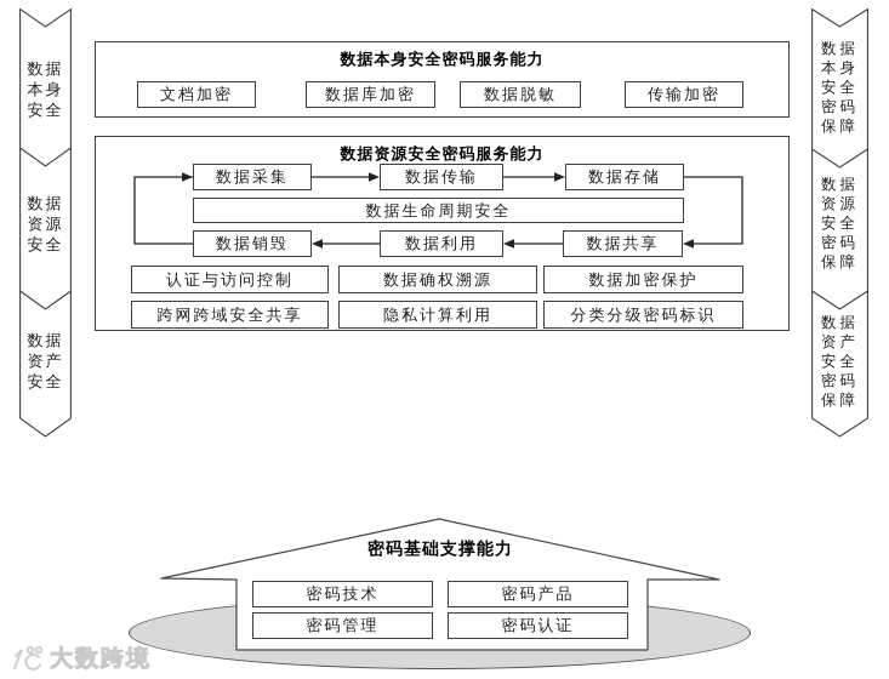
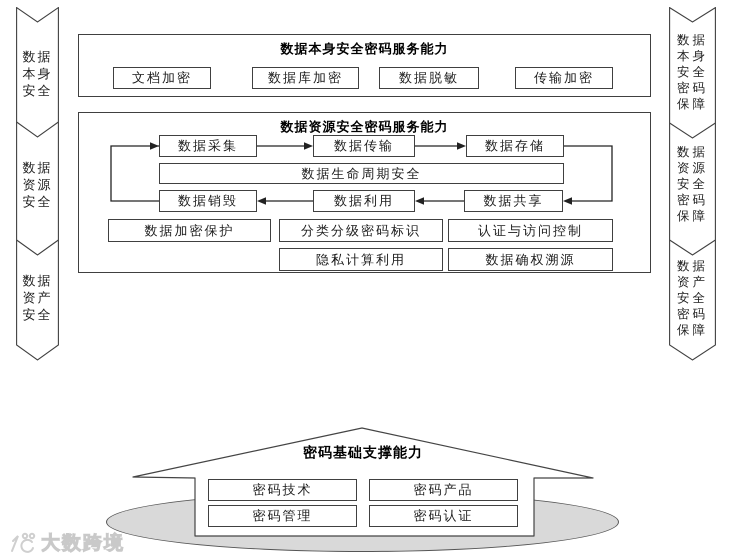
  数据
  本身
  安全
  数据
  资源
  安全
  数据
  资产
  安全
  数据
  本身
  安全
  密码
  保障
  数据
  资源
  安全
  密码
  保障
  数据
  资产
  安全
  密码
  保障
  数据本身安全密码服务能力
  文档加密
  数据库加密
  数据脱敏
  传输加密
  数据资源安全密码服务能力
  数据采集
  数据传输
  数据存储
  数据生命周期安全
  数据销毁
  数据利用
  数据共享
- 认证与访问控制
+ 数据加密保护
- 数据确权溯源
+ 分类分级密码标识
- 数据加密保护
+ 认证与访问控制
- 跨网跨域安全共享
  隐私计算利用
- 分类分级密码标识
+ 数据确权溯源
  密码基础支撑能力
  密码技术
  密码产品
  密码管理
  密码认证
  大数跨境
